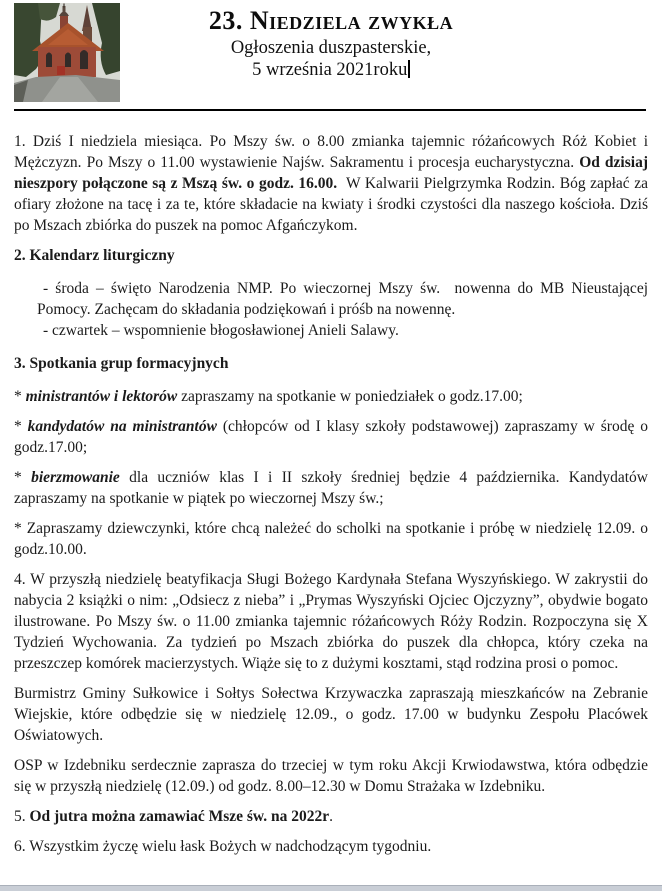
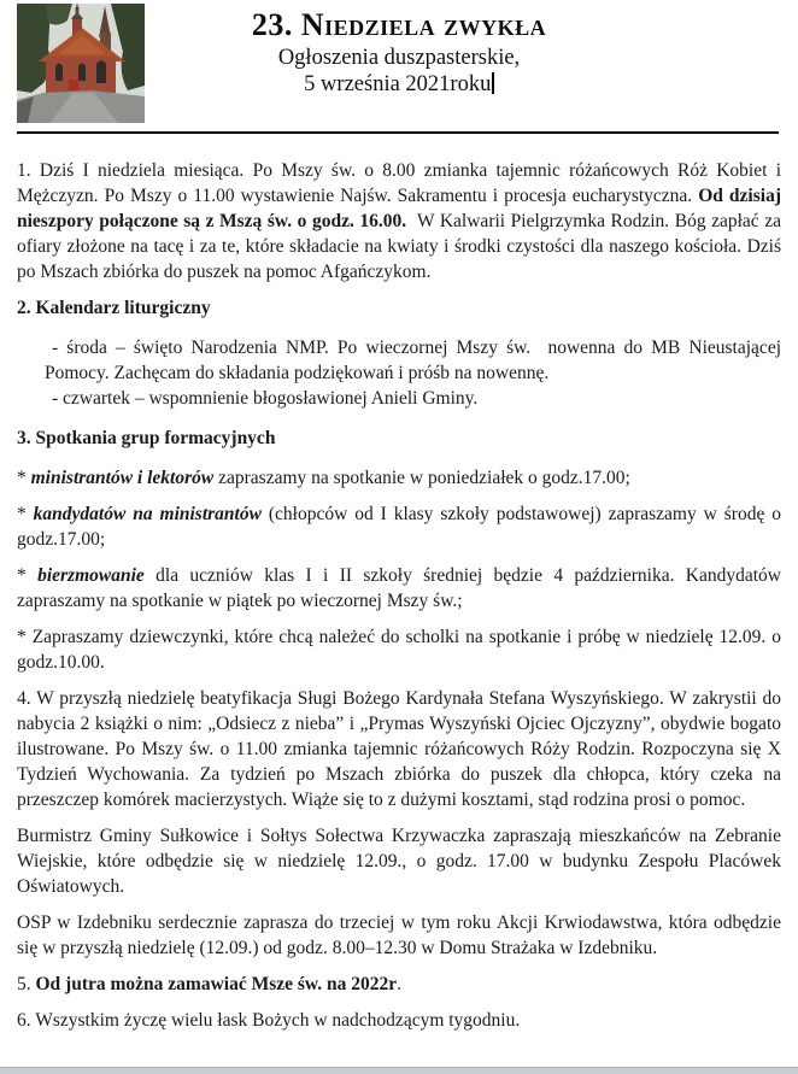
  23. Niedziela zwykła
  Ogłoszenia duszpasterskie,
  5 września 2021roku
  1. Dziś I niedziela miesiąca. Po Mszy św. o 8.00 zmianka tajemnic różańcowych Róż Kobiet i Mężczyzn. Po Mszy o 11.00 wystawienie Najśw. Sakramentu i procesja eucharystyczna. Od dzisiaj nieszpory połączone są z Mszą św. o godz. 16.00. W Kalwarii Pielgrzymka Rodzin. Bóg zapłać za ofiary złożone na tacę i za te, które składacie na kwiaty i środki czystości dla naszego kościoła. Dziś po Mszach zbiórka do puszek na pomoc Afgańczykom.
  2. Kalendarz liturgiczny
  - środa – święto Narodzenia NMP. Po wieczornej Mszy św. nowenna do MB Nieustającej Pomocy. Zachęcam do składania podziękowań i próśb na nowennę.
- - czwartek – wspomnienie błogosławionej Anieli Salawy.
+ - czwartek – wspomnienie błogosławionej Anieli Gminy.
  3. Spotkania grup formacyjnych
  * ministrantów i lektorów zapraszamy na spotkanie w poniedziałek o godz.17.00;
  * kandydatów na ministrantów (chłopców od I klasy szkoły podstawowej) zapraszamy w środę o godz.17.00;
  * bierzmowanie dla uczniów klas I i II szkoły średniej będzie 4 października. Kandydatów zapraszamy na spotkanie w piątek po wieczornej Mszy św.;
  * Zapraszamy dziewczynki, które chcą należeć do scholki na spotkanie i próbę w niedzielę 12.09. o godz.10.00.
  4. W przyszłą niedzielę beatyfikacja Sługi Bożego Kardynała Stefana Wyszyńskiego. W zakrystii do nabycia 2 książki o nim: „Odsiecz z nieba” i „Prymas Wyszyński Ojciec Ojczyzny”, obydwie bogato ilustrowane. Po Mszy św. o 11.00 zmianka tajemnic różańcowych Róży Rodzin. Rozpoczyna się X Tydzień Wychowania. Za tydzień po Mszach zbiórka do puszek dla chłopca, który czeka na przeszczep komórek macierzystych. Wiąże się to z dużymi kosztami, stąd rodzina prosi o pomoc.
  Burmistrz Gminy Sułkowice i Sołtys Sołectwa Krzywaczka zapraszają mieszkańców na Zebranie Wiejskie, które odbędzie się w niedzielę 12.09., o godz. 17.00 w budynku Zespołu Placówek Oświatowych.
  OSP w Izdebniku serdecznie zaprasza do trzeciej w tym roku Akcji Krwiodawstwa, która odbędzie się w przyszłą niedzielę (12.09.) od godz. 8.00–12.30 w Domu Strażaka w Izdebniku.
  5. Od jutra można zamawiać Msze św. na 2022r.
  6. Wszystkim życzę wielu łask Bożych w nadchodzącym tygodniu.
